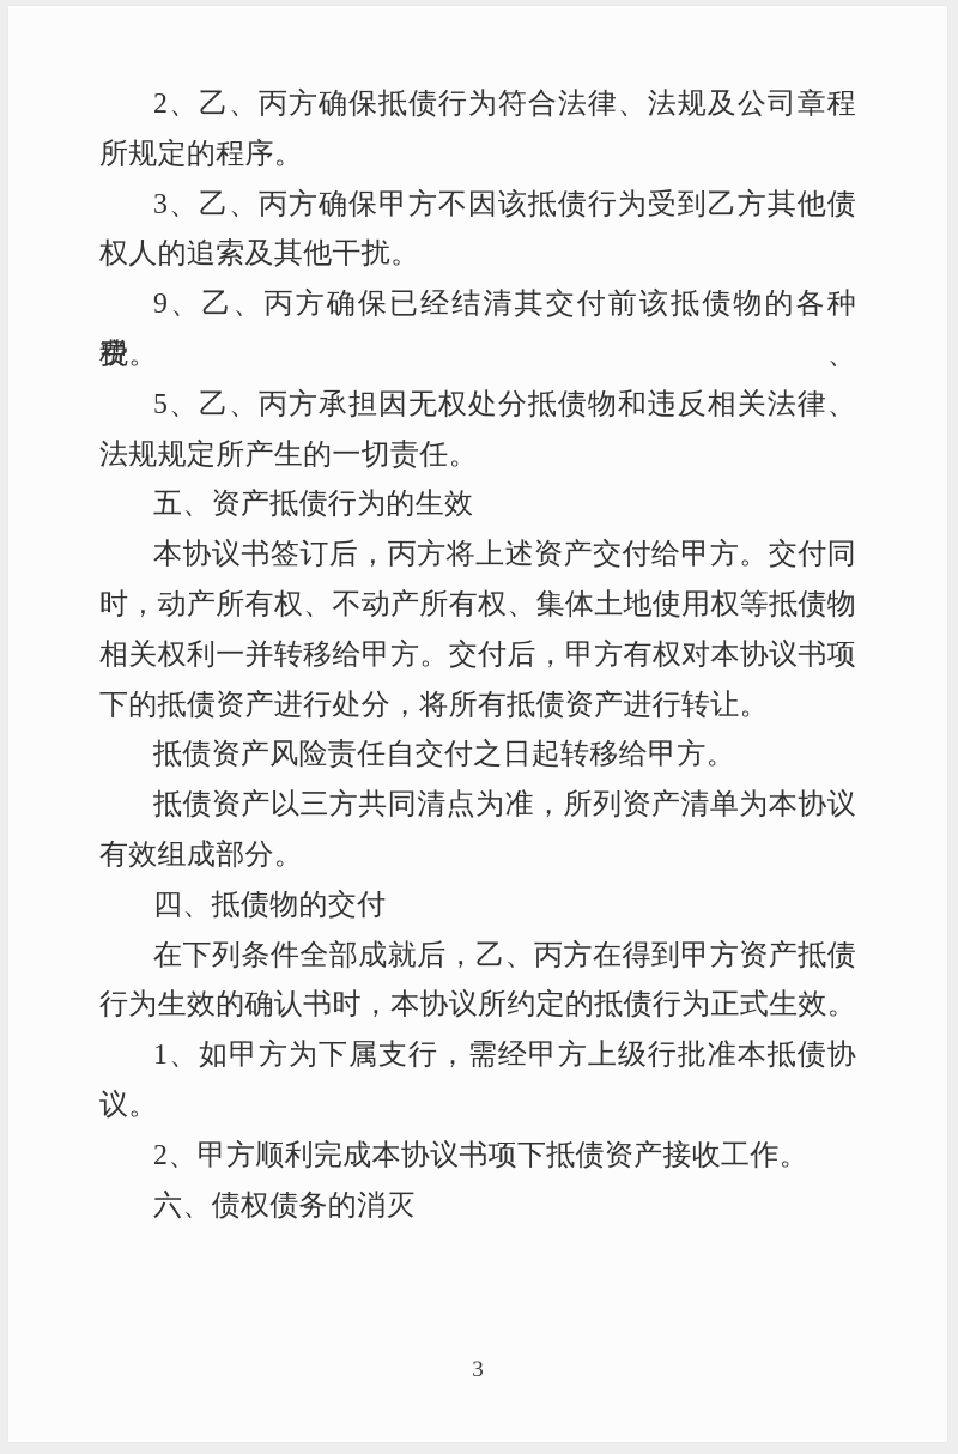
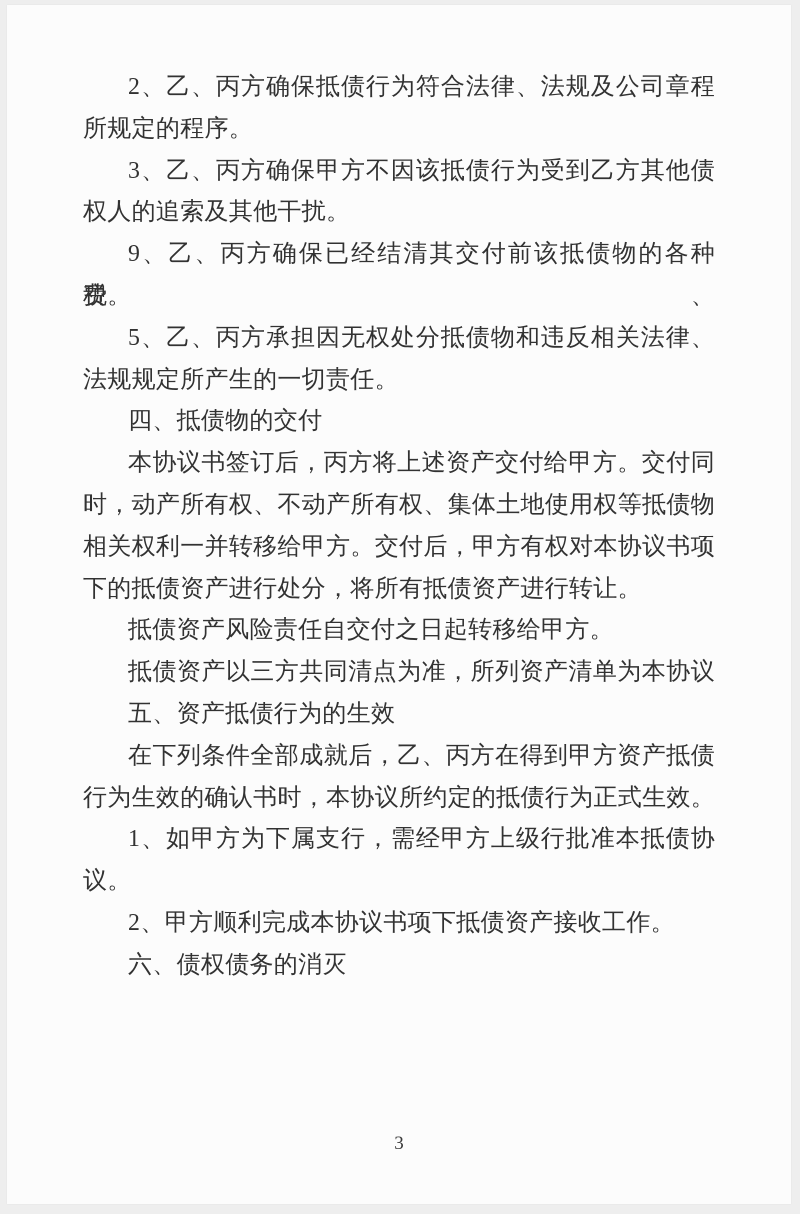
  2、乙、丙方确保抵债行为符合法律、法规及公司章程
  所规定的程序。
  3、乙、丙方确保甲方不因该抵债行为受到乙方其他债
  权人的追索及其他干扰。
  9、乙、丙方确保已经结清其交付前该抵债物的各种税、
  费。
  5、乙、丙方承担因无权处分抵债物和违反相关法律、
  法规规定所产生的一切责任。
- 五、资产抵债行为的生效
+ 四、抵债物的交付
  本协议书签订后，丙方将上述资产交付给甲方。交付同
  时，动产所有权、不动产所有权、集体土地使用权等抵债物
  相关权利一并转移给甲方。交付后，甲方有权对本协议书项
  下的抵债资产进行处分，将所有抵债资产进行转让。
  抵债资产风险责任自交付之日起转移给甲方。
  抵债资产以三方共同清点为准，所列资产清单为本协议
- 有效组成部分。
- 四、抵债物的交付
+ 五、资产抵债行为的生效
  在下列条件全部成就后，乙、丙方在得到甲方资产抵债
  行为生效的确认书时，本协议所约定的抵债行为正式生效。
  1、如甲方为下属支行，需经甲方上级行批准本抵债协
  议。
  2、甲方顺利完成本协议书项下抵债资产接收工作。
  六、债权债务的消灭
  3
